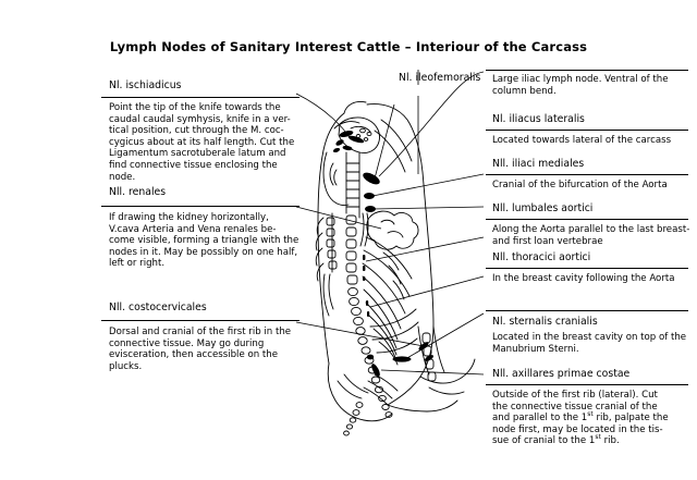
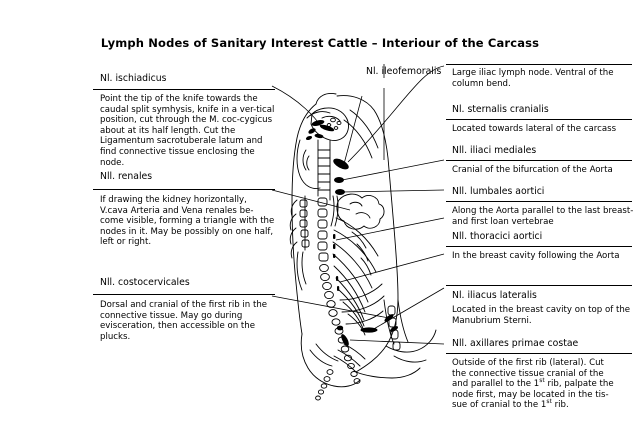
  Lymph Nodes of Sanitary Interest Cattle – Interiour of the Carcass
  Nl. ileofemoralis
  Nl. ischiadicus
- Point the tip of the knife towards the caudal caudal symhysis, knife in a ver-tical position, cut through the M. coc-cygicus about at its half length. Cut the Ligamentum sacrotuberale latum and find connective tissue enclosing the node.
+ Point the tip of the knife towards the caudal split symhysis, knife in a ver-tical position, cut through the M. coc-cygicus about at its half length. Cut the Ligamentum sacrotuberale latum and find connective tissue enclosing the node.
  Nll. renales
  If drawing the kidney horizontally, V.cava Arteria and Vena renales be-come visible, forming a triangle with the nodes in it. May be possibly on one half, left or right.
  Nll. costocervicales
  Dorsal and cranial of the first rib in the connective tissue. May go during evisceration, then accessible on the plucks.
  Large iliac lymph node. Ventral of the column bend.
- Nl. iliacus lateralis
+ Nl. sternalis cranialis
  Located towards lateral of the carcass
  Nll. iliaci mediales
  Cranial of the bifurcation of the Aorta
  Nll. lumbales aortici
  Along the Aorta parallel to the last breast- and first loan vertebrae
  Nll. thoracici aortici
  In the breast cavity following the Aorta
- Nl. sternalis cranialis
+ Nl. iliacus lateralis
  Located in the breast cavity on top of the Manubrium Sterni.
  Nll. axillares primae costae
  Outside of the first rib (lateral). Cut
  the connective tissue cranial of the
  and parallel to the 1 rib, palpate the
  node first, may be located in the tis-
  sue of cranial to the 1 rib.
